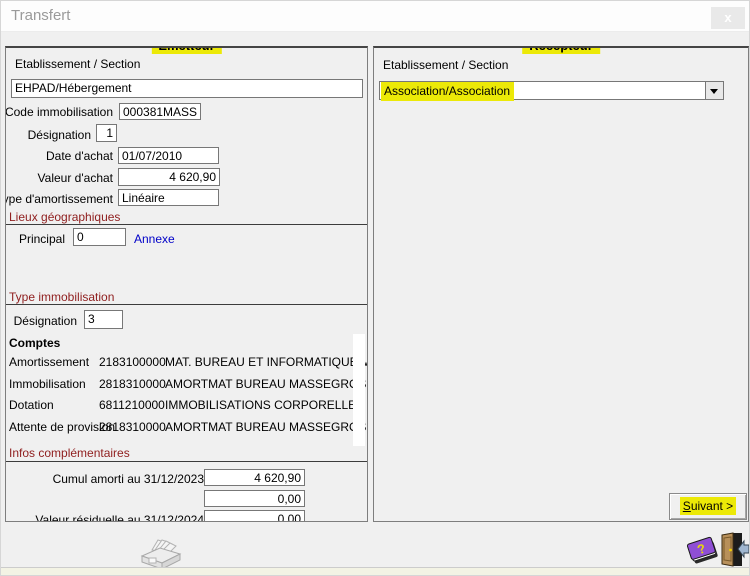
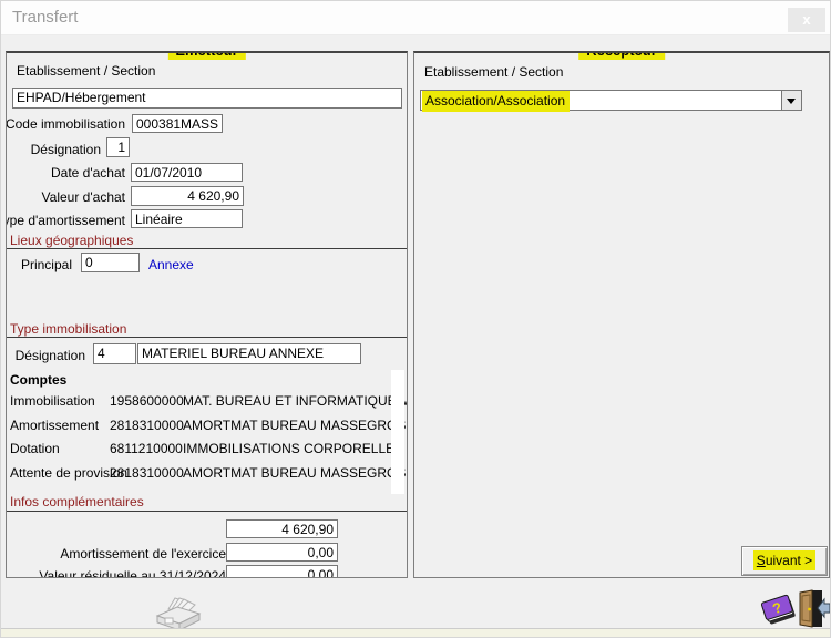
  Transfert
  Etablissement / Section
  EHPAD/Hébergement
  Code immobilisation
  000381MASS
  Désignation
  1
  Date d'achat
  01/07/2010
  Valeur d'achat
  4 620,90
  ype d'amortissement
  Linéaire
  Lieux géographiques
  Principal
  0
  Annexe
  Type immobilisation
  Désignation
- 3
+ 4
+ MATERIEL BUREAU ANNEXE
  Comptes
- Amortissement
+ Immobilisation
- 2183100000
+ 1958600000
  MAT. BUREAU ET INFORMATIQU M
- Immobilisation
+ Amortissement
  2818310000
  AMORTMAT BUREAU MASSEGR
  Dotation
  6811210000
  IMMOBILISATIONS CORPORELL
  Attente de provision
  2818310000
  AMORTMAT BUREAU MASSEGR
  Infos complémentaires
- Cumul amorti au 31/12/2023
  4 620,90
+ Amortissement de l'exercice
  0,00
  Valeur résiduelle au 31/12/2024
  0,00
  Etablissement / Section
  Association/Association
  Suivant >
